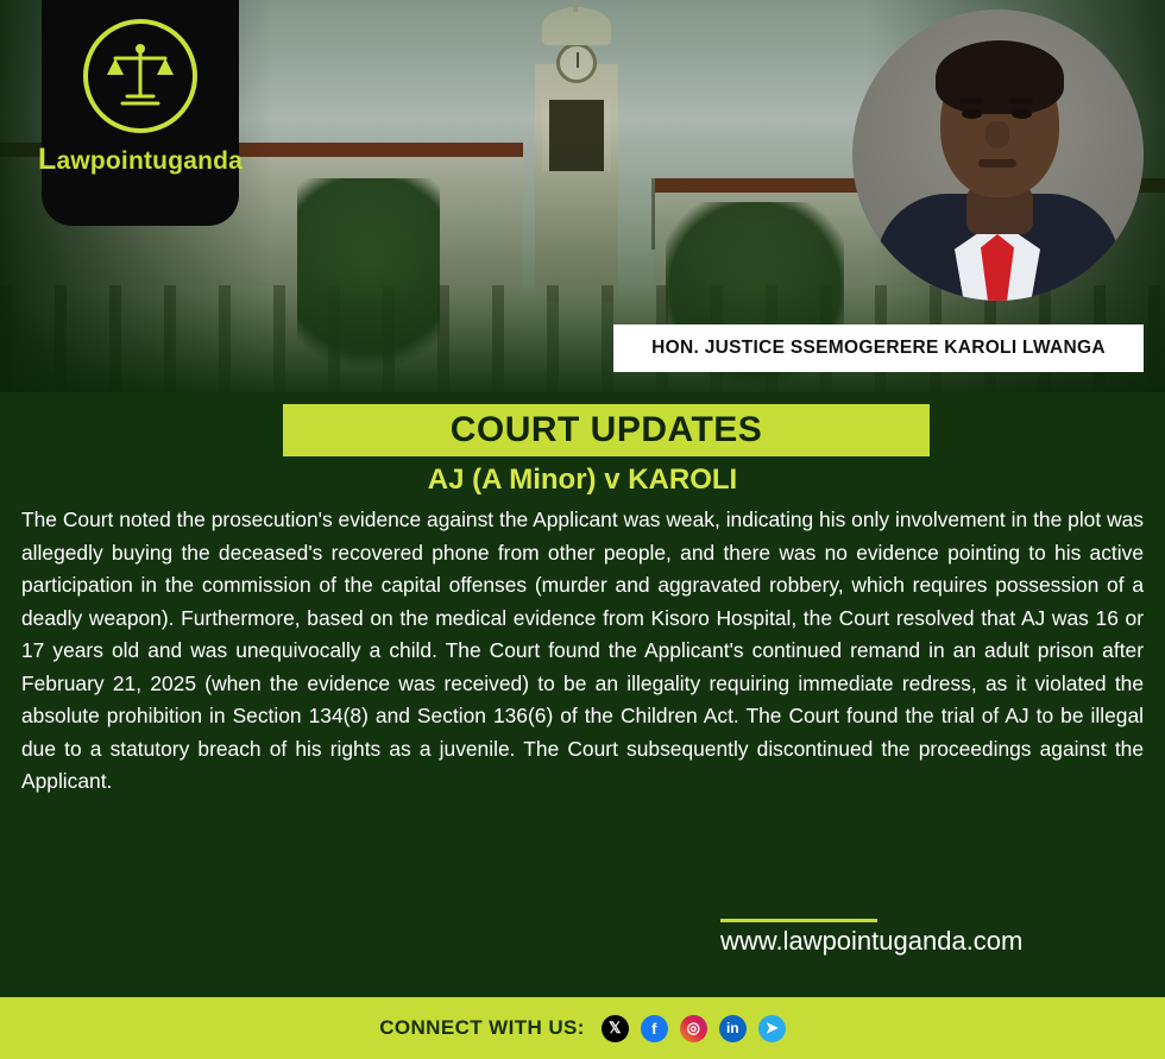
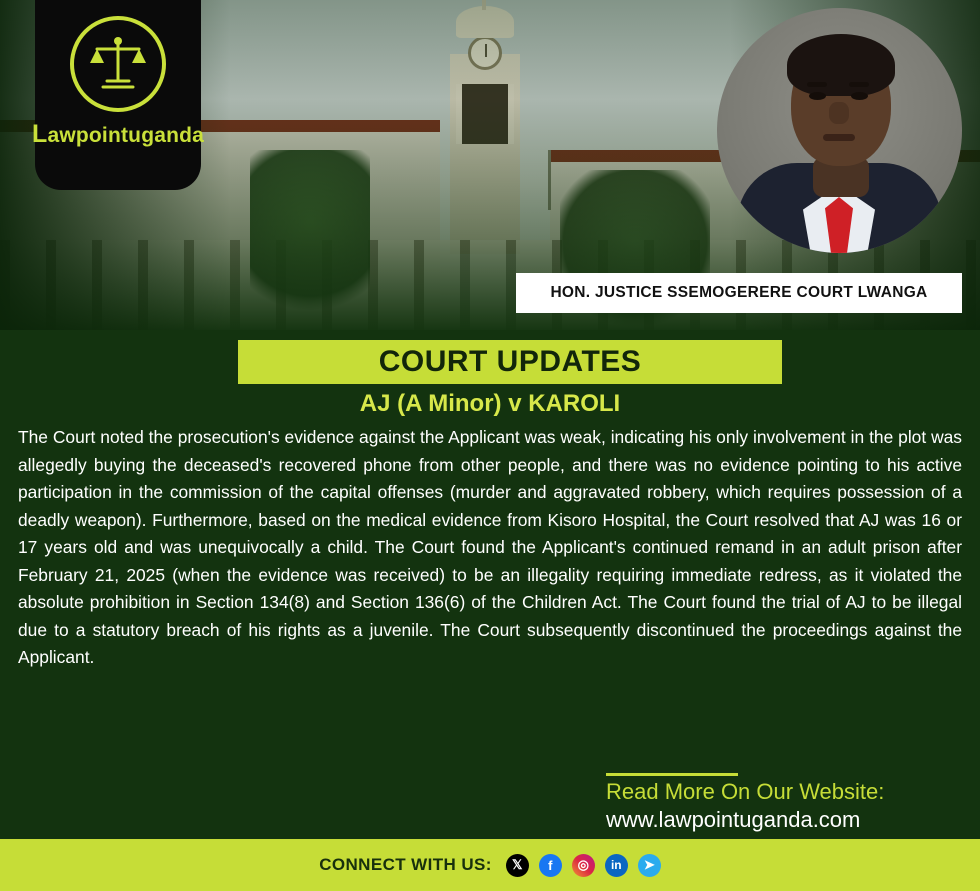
  Lawpointuganda
- HON. JUSTICE SSEMOGERERE KAROLI LWANGA
+ HON. JUSTICE SSEMOGERERE COURT LWANGA
  COURT UPDATES
  AJ (A Minor) v KAROLI
  The Court noted the prosecution's evidence against the Applicant was weak, indicating his only involvement in the plot was allegedly buying the deceased's recovered phone from other people, and there was no evidence pointing to his active participation in the commission of the capital offenses (murder and aggravated robbery, which requires possession of a deadly weapon). Furthermore, based on the medical evidence from Kisoro Hospital, the Court resolved that AJ was 16 or 17 years old and was unequivocally a child. The Court found the Applicant's continued remand in an adult prison after February 21, 2025 (when the evidence was received) to be an illegality requiring immediate redress, as it violated the absolute prohibition in Section 134(8) and Section 136(6) of the Children Act. The Court found the trial of AJ to be illegal due to a statutory breach of his rights as a juvenile. The Court subsequently discontinued the proceedings against the Applicant.
+ Read More On Our Website:
  www.lawpointuganda.com
  CONNECT WITH US:
  𝕏
  f
  ◎
  in
  ➤
